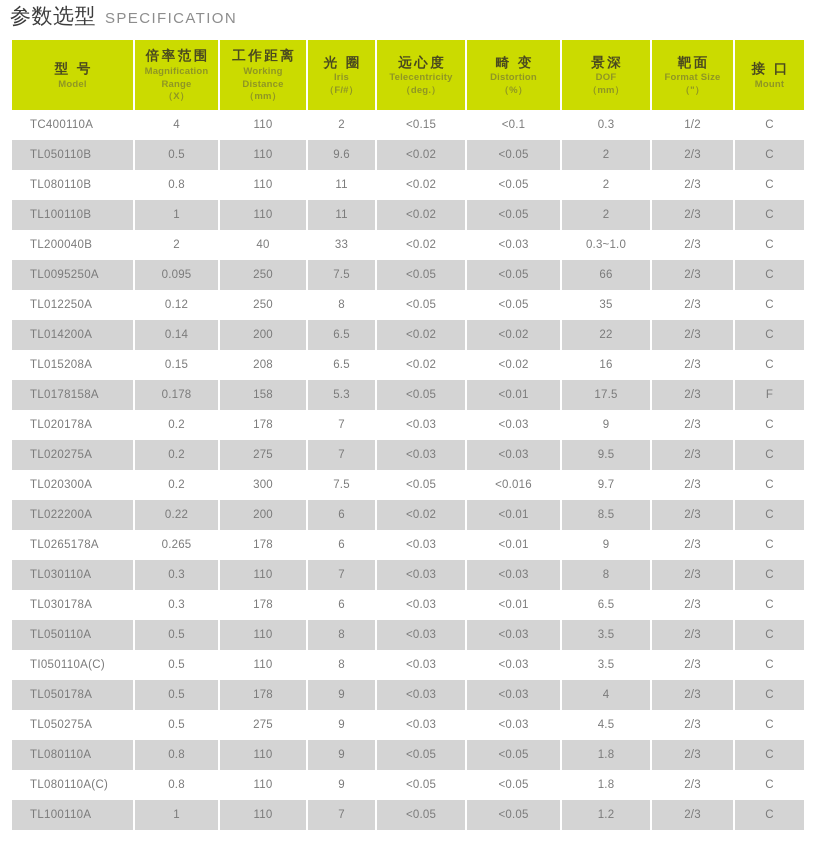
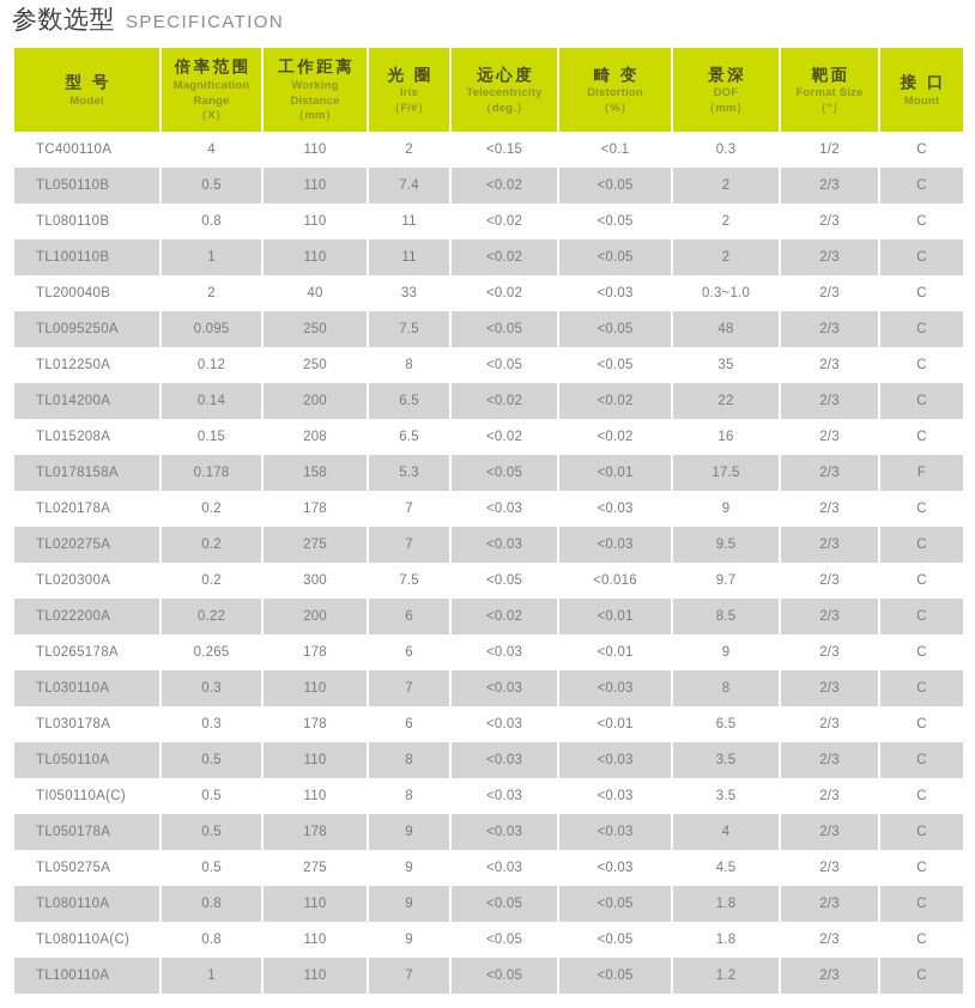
  参数选型
  SPECIFICATION
  型 号Model	倍率范围Magnification Range（X）	工作距离Working Distance（mm）	光 圈Iris（F/#）	远心度Telecentricity（deg.）	畸 变Distortion（%）	景深DOF（mm）	靶面Format Size（"）	接 口Mount
  TC400110A	4	110	2	<0.15	<0.1	0.3	1/2	C
- TL050110B	0.5	110	9.6	<0.02	<0.05	2	2/3	C
+ TL050110B	0.5	110	7.4	<0.02	<0.05	2	2/3	C
  TL080110B	0.8	110	11	<0.02	<0.05	2	2/3	C
  TL100110B	1	110	11	<0.02	<0.05	2	2/3	C
  TL200040B	2	40	33	<0.02	<0.03	0.3~1.0	2/3	C
- TL0095250A	0.095	250	7.5	<0.05	<0.05	66	2/3	C
+ TL0095250A	0.095	250	7.5	<0.05	<0.05	48	2/3	C
  TL012250A	0.12	250	8	<0.05	<0.05	35	2/3	C
  TL014200A	0.14	200	6.5	<0.02	<0.02	22	2/3	C
  TL015208A	0.15	208	6.5	<0.02	<0.02	16	2/3	C
  TL0178158A	0.178	158	5.3	<0.05	<0.01	17.5	2/3	F
  TL020178A	0.2	178	7	<0.03	<0.03	9	2/3	C
  TL020275A	0.2	275	7	<0.03	<0.03	9.5	2/3	C
  TL020300A	0.2	300	7.5	<0.05	<0.016	9.7	2/3	C
  TL022200A	0.22	200	6	<0.02	<0.01	8.5	2/3	C
  TL0265178A	0.265	178	6	<0.03	<0.01	9	2/3	C
  TL030110A	0.3	110	7	<0.03	<0.03	8	2/3	C
  TL030178A	0.3	178	6	<0.03	<0.01	6.5	2/3	C
  TL050110A	0.5	110	8	<0.03	<0.03	3.5	2/3	C
  TI050110A(C)	0.5	110	8	<0.03	<0.03	3.5	2/3	C
  TL050178A	0.5	178	9	<0.03	<0.03	4	2/3	C
  TL050275A	0.5	275	9	<0.03	<0.03	4.5	2/3	C
  TL080110A	0.8	110	9	<0.05	<0.05	1.8	2/3	C
  TL080110A(C)	0.8	110	9	<0.05	<0.05	1.8	2/3	C
  TL100110A	1	110	7	<0.05	<0.05	1.2	2/3	C
